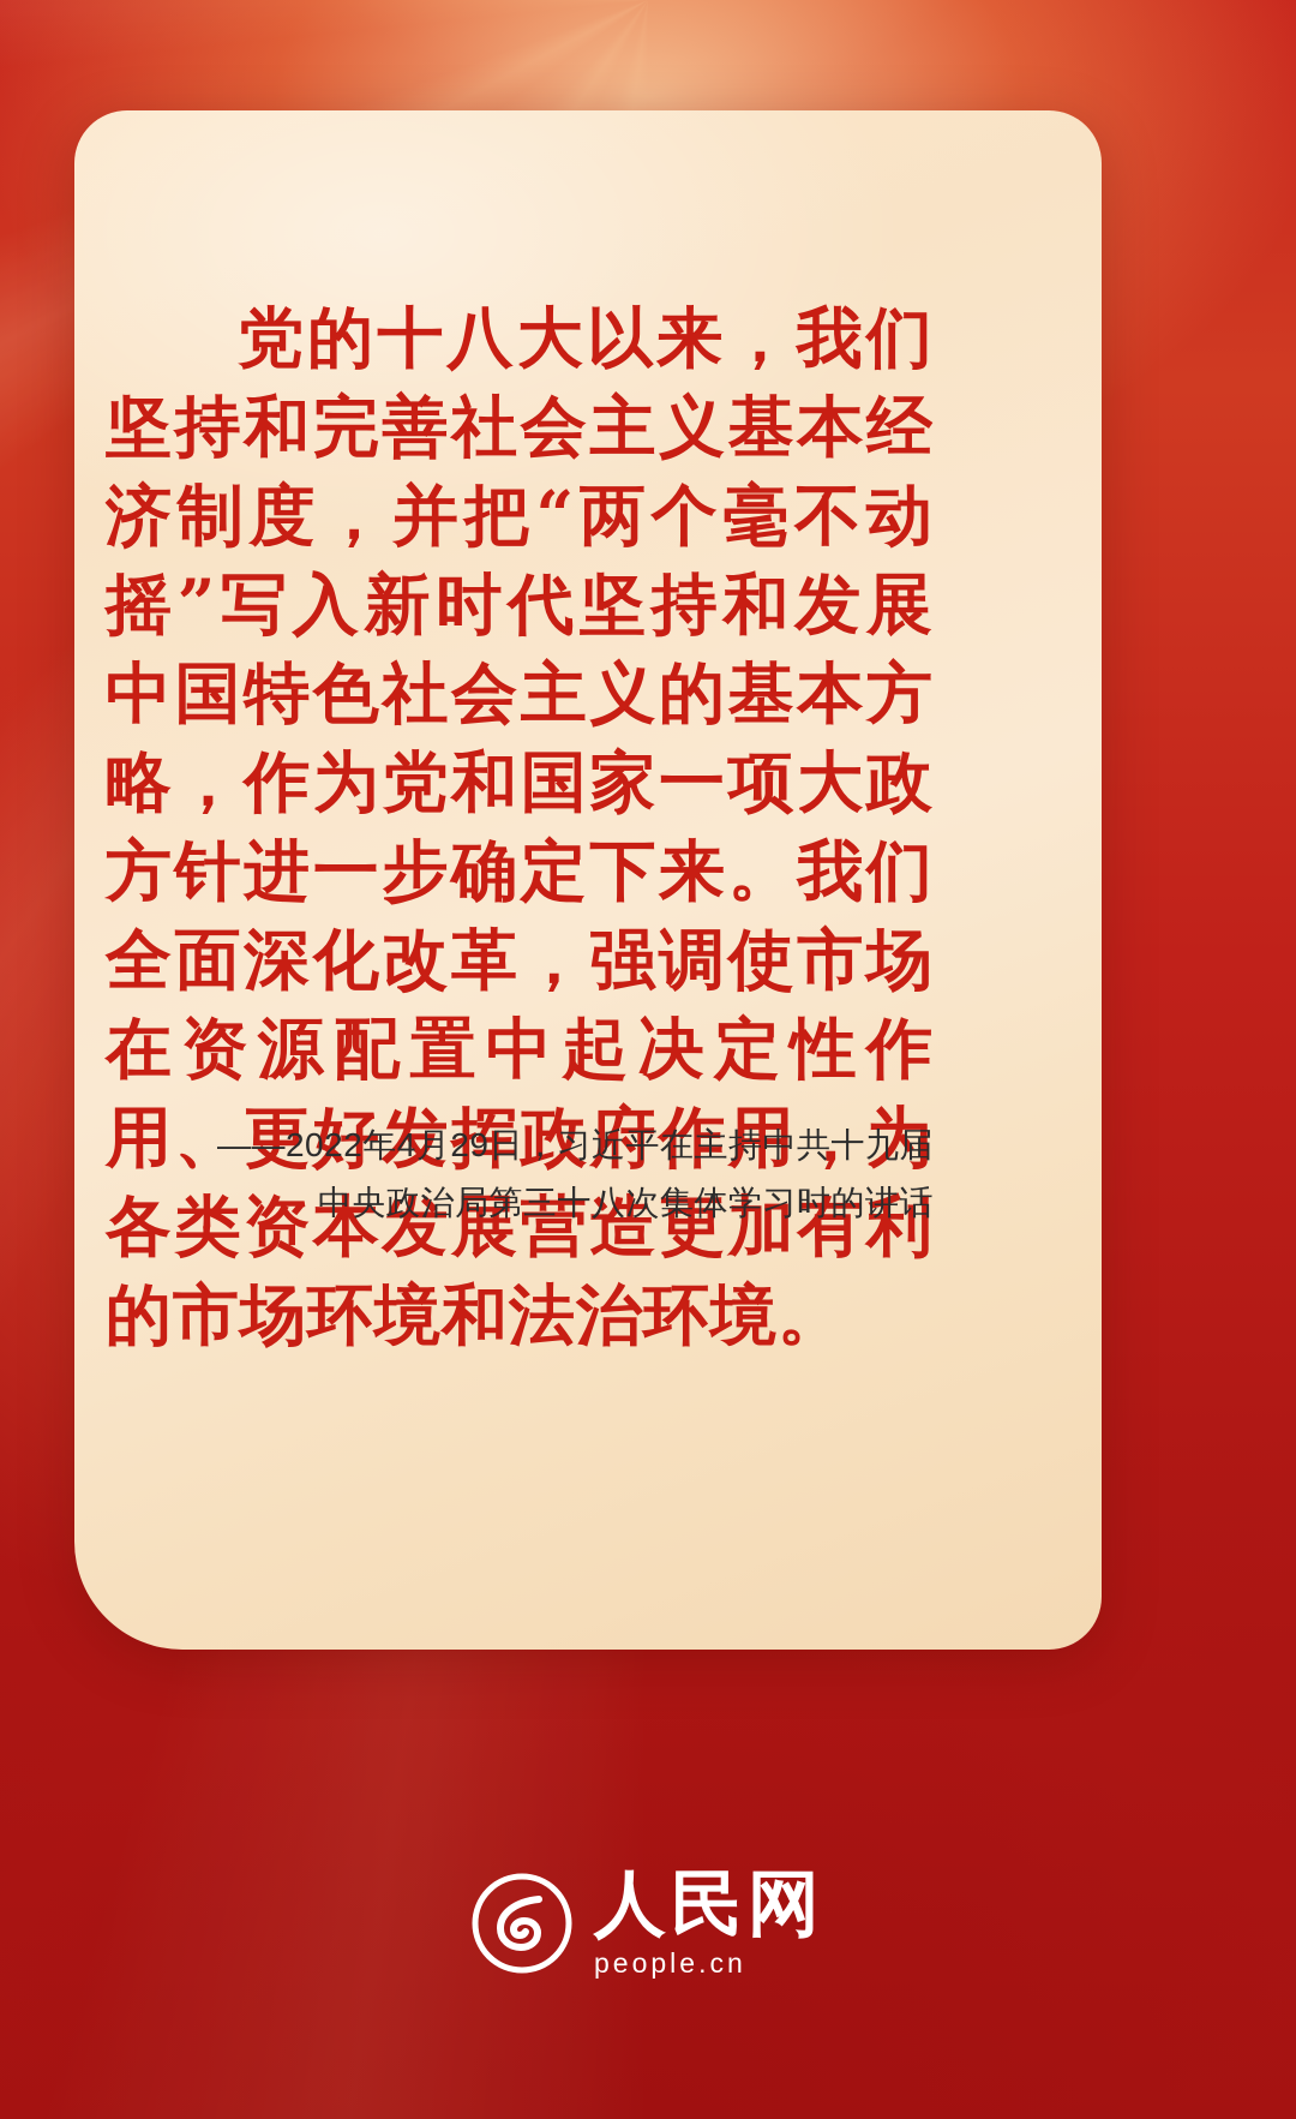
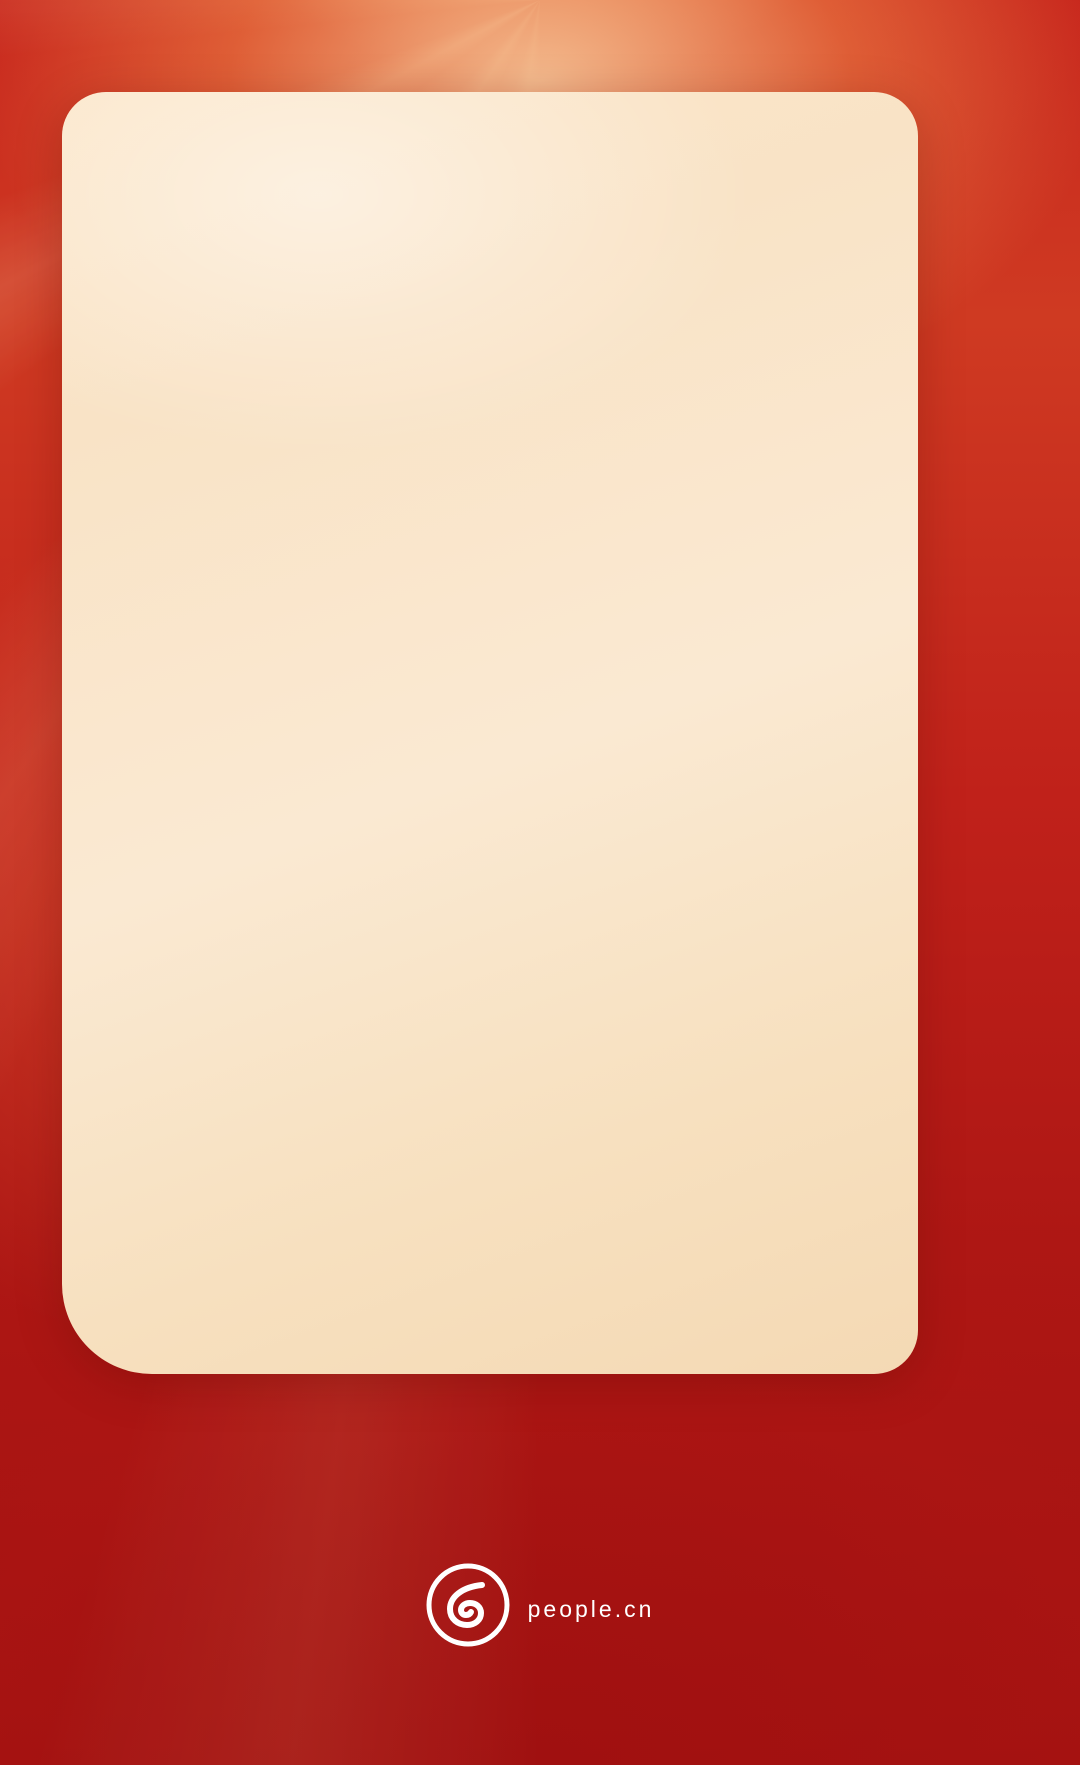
- 党的十八大以来，我们坚持和完善社会主义基本经济制度，并把“两个毫不动摇”写入新时代坚持和发展中国特色社会主义的基本方略，作为党和国家一项大政方针进一步确定下来。我们全面深化改革，强调使市场在资源配置中起决定性作用、更好发挥政府作用，为各类资本发展营造更加有利的市场环境和法治环境。
- ——2022年4月29日，习近平在主持中共十九届
- 中央政治局第三十八次集体学习时的讲话
- 人民网
  people.cn
